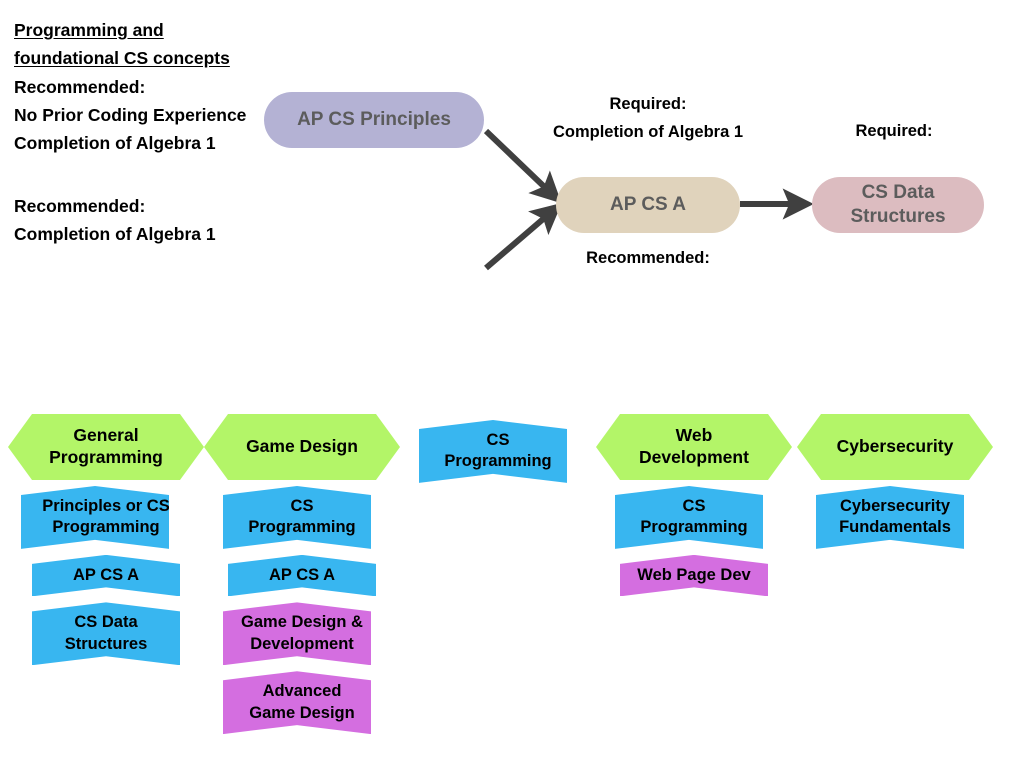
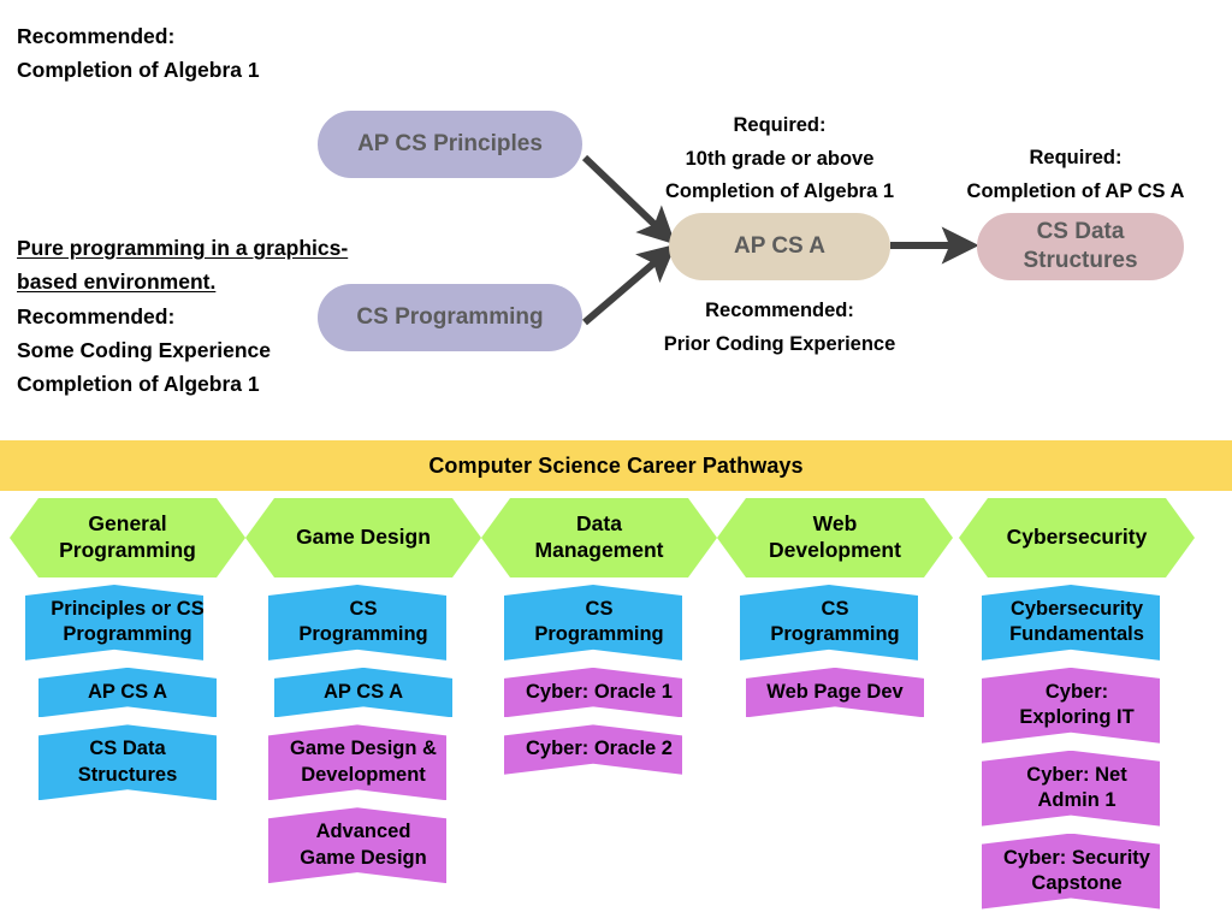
- Programming and
- foundational CS concepts
  Recommended:
- No Prior Coding Experience
  Completion of Algebra 1
+ Pure programming in a graphics-
+ based environment.
  Recommended:
+ Some Coding Experience
  Completion of Algebra 1
  AP CS Principles
+ CS Programming
  AP CS A
  CS Data
  Structures
  Required:
+ 10th grade or above
  Completion of Algebra 1
  Recommended:
+ Prior Coding Experience
  Required:
+ Completion of AP CS A
+ Computer Science Career Pathways
  General
  Programming
  Principles or CS
  Programming
  AP CS A
  CS Data
  Structures
  Game Design
  CS
  Programming
  AP CS A
  Game Design &
  Development
  Advanced
  Game Design
+ Data
+ Management
  CS
  Programming
+ Cyber: Oracle 1
+ Cyber: Oracle 2
  Web
  Development
  CS
  Programming
  Web Page Dev
  Cybersecurity
  Cybersecurity
  Fundamentals
+ Cyber:
+ Exploring IT
+ Cyber: Net
+ Admin 1
+ Cyber: Security
+ Capstone
